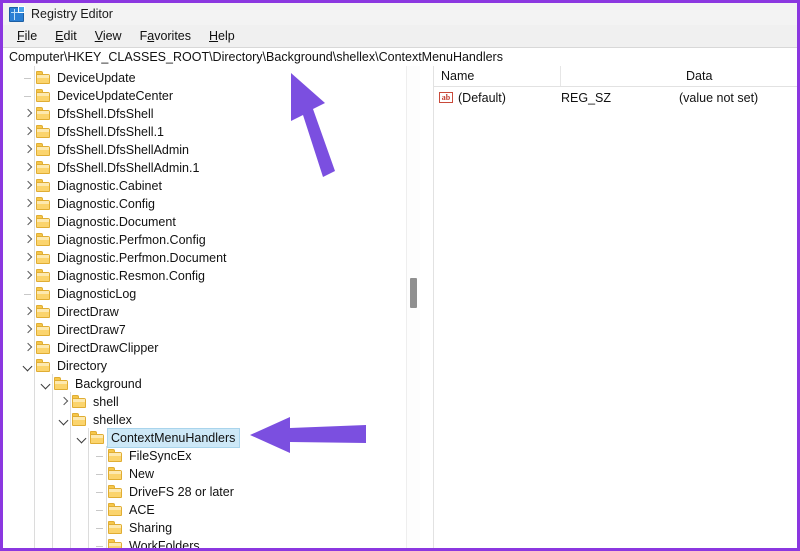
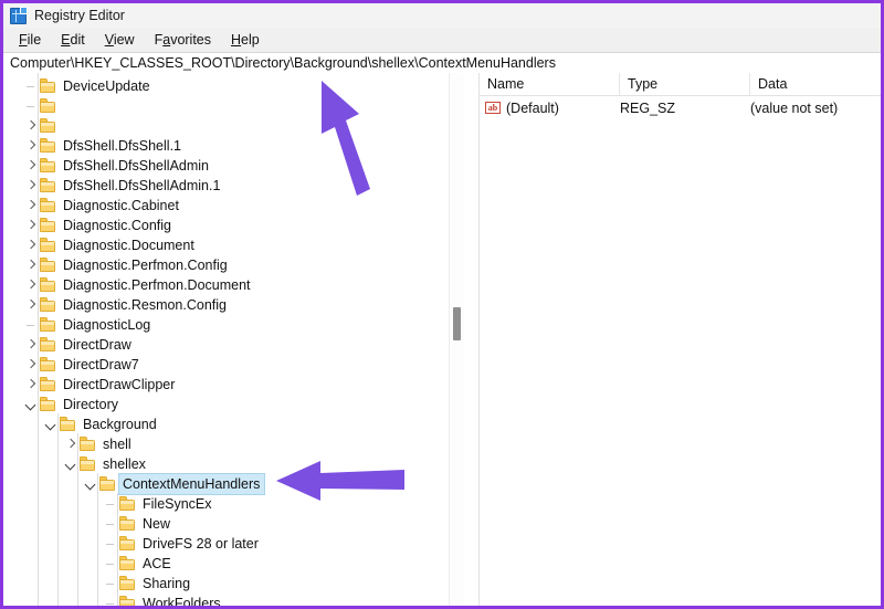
  Registry Editor
  File
  Edit
  View
  Favorites
  Help
  Computer\HKEY_CLASSES_ROOT\Directory\Background\shellex\ContextMenuHandlers
  DeviceUpdate
- DeviceUpdateCenter
- DfsShell.DfsShell
  DfsShell.DfsShell.1
  DfsShell.DfsShellAdmin
  DfsShell.DfsShellAdmin.1
  Diagnostic.Cabinet
  Diagnostic.Config
  Diagnostic.Document
  Diagnostic.Perfmon.Config
  Diagnostic.Perfmon.Document
  Diagnostic.Resmon.Config
  DiagnosticLog
  DirectDraw
  DirectDraw7
  DirectDrawClipper
  Directory
  Background
  shell
  shellex
  ContextMenuHandlers
  FileSyncEx
  New
  DriveFS 28 or later
  ACE
  Sharing
  WorkFolders
  Name
+ Type
  Data
  ab
  (Default)
  REG_SZ
  (value not set)
